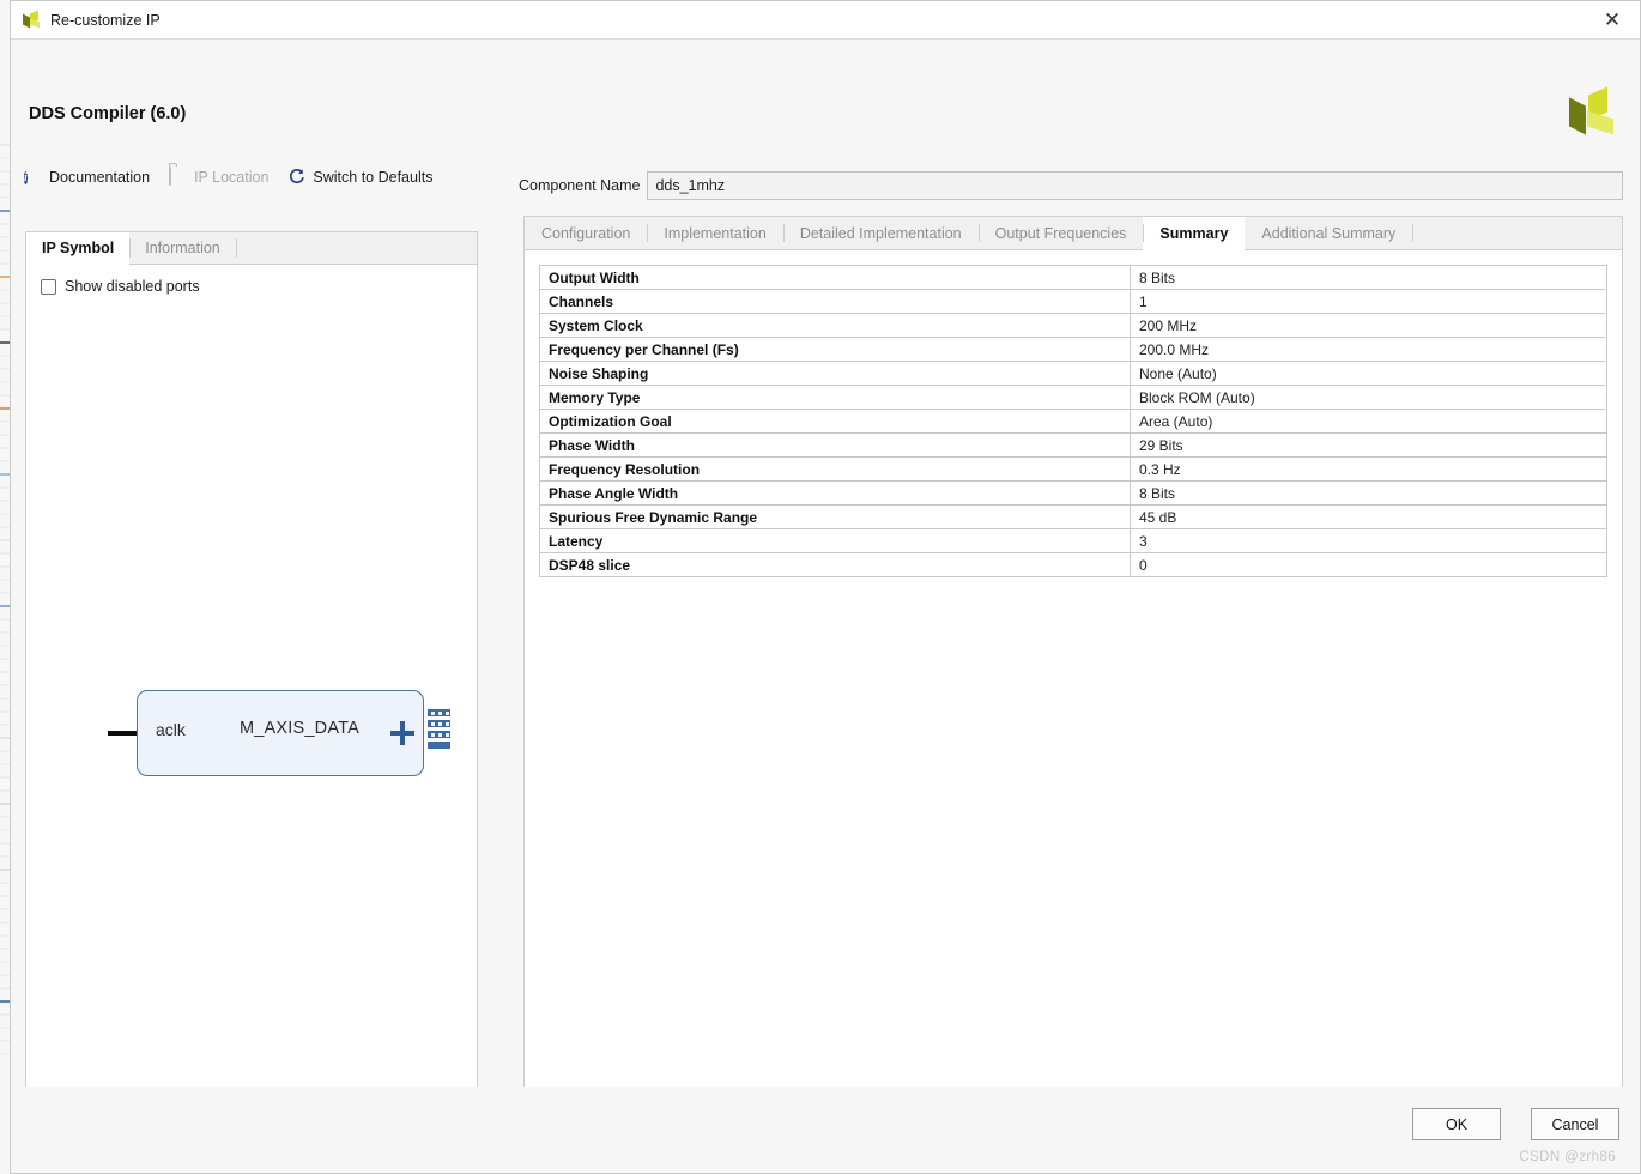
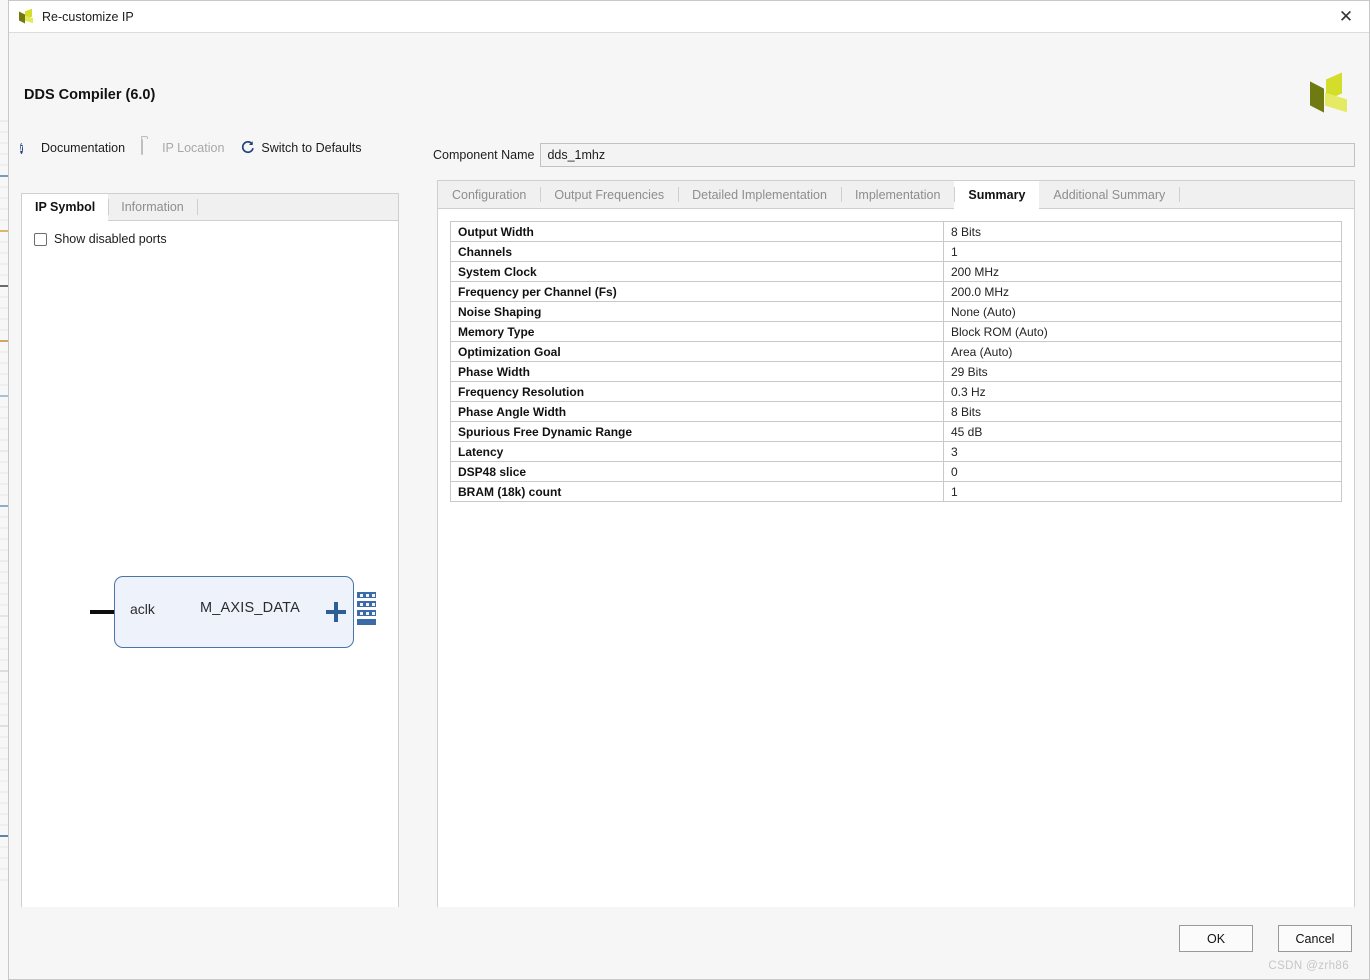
  Re-customize IP
  ✕
  DDS Compiler (6.0)
  i
  Documentation
  IP Location
  Switch to Defaults
  IP Symbol
  Information
  Show disabled ports
  aclk
  M_AXIS_DATA
  Component Name
  dds_1mhz
  Configuration
- Implementation
+ Output Frequencies
  Detailed Implementation
- Output Frequencies
+ Implementation
  Summary
  Additional Summary
  Output Width	8 Bits
  Channels	1
  System Clock	200 MHz
  Frequency per Channel (Fs)	200.0 MHz
  Noise Shaping	None (Auto)
  Memory Type	Block ROM (Auto)
  Optimization Goal	Area (Auto)
  Phase Width	29 Bits
  Frequency Resolution	0.3 Hz
  Phase Angle Width	8 Bits
  Spurious Free Dynamic Range	45 dB
  Latency	3
  DSP48 slice	0
+ BRAM (18k) count	1
  OK
  Cancel
  CSDN @zrh86
